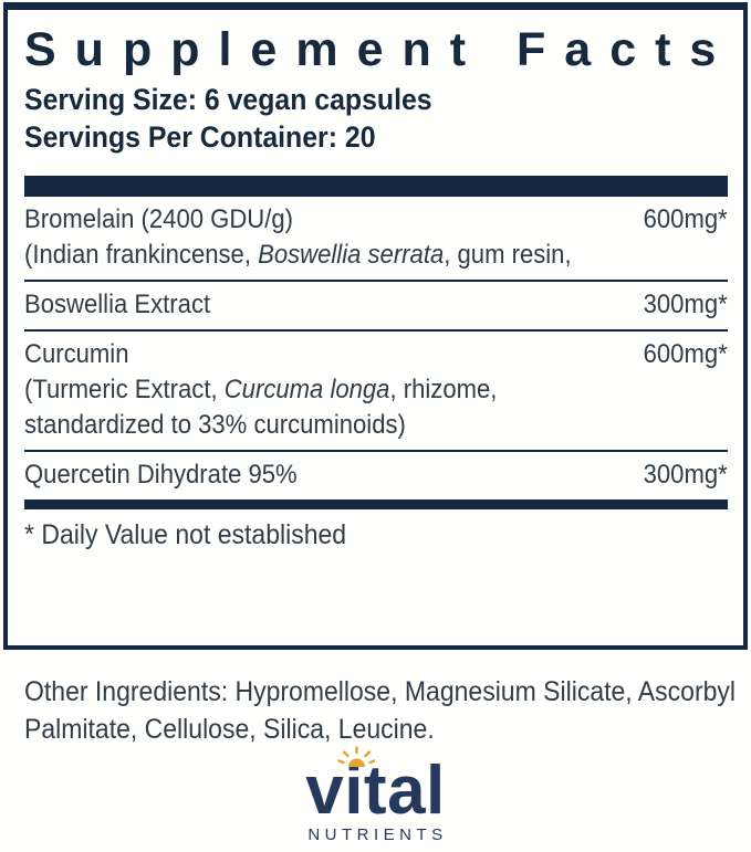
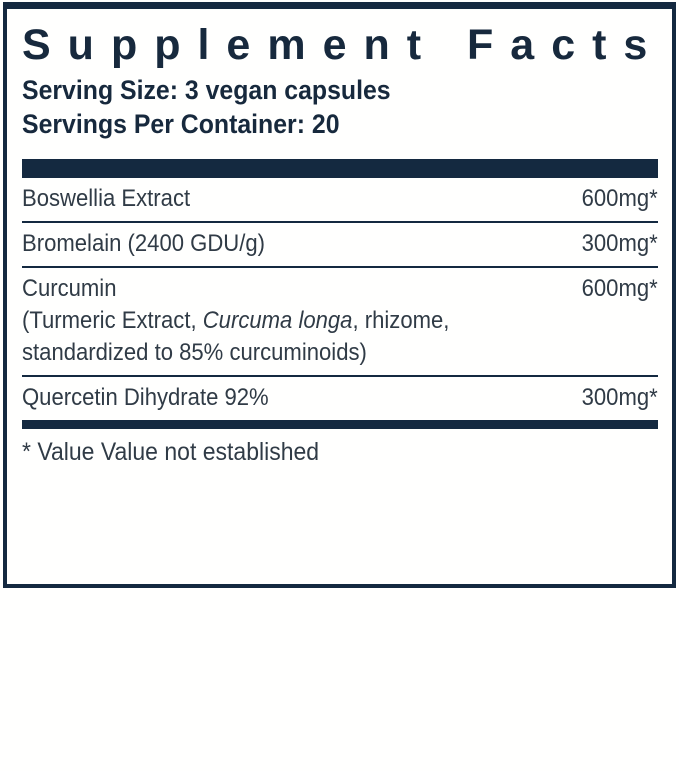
  Supplement Facts
- Serving Size: 6 vegan capsules
+ Serving Size: 3 vegan capsules
  Servings Per Container: 20
- Bromelain (2400 GDU/g)
+ Boswellia Extract
  600mg*
- (Indian frankincense, Boswellia serrata, gum resin,
- Boswellia Extract
+ Bromelain (2400 GDU/g)
  300mg*
  Curcumin
  600mg*
  (Turmeric Extract, Curcuma longa, rhizome,
- standardized to 33% curcuminoids)
+ standardized to 85% curcuminoids)
- Quercetin Dihydrate 95%
+ Quercetin Dihydrate 92%
  300mg*
- * Daily Value not established
+ * Value Value not established
- Other Ingredients: Hypromellose, Magnesium Silicate, Ascorbyl
- Palmitate, Cellulose, Silica, Leucine.
- vital
- NUTRIENTS
